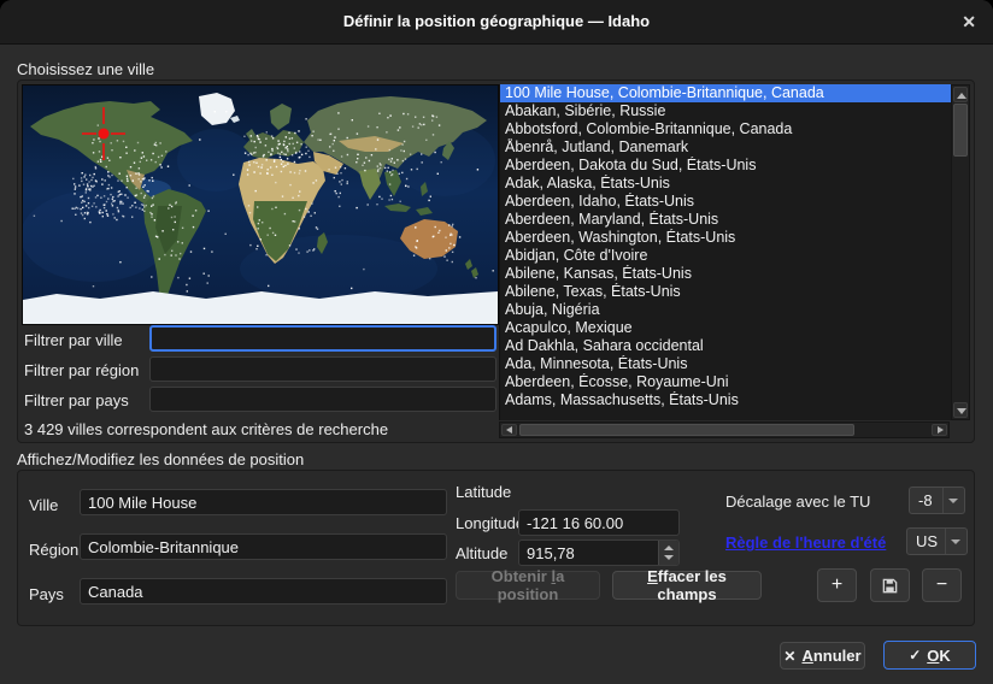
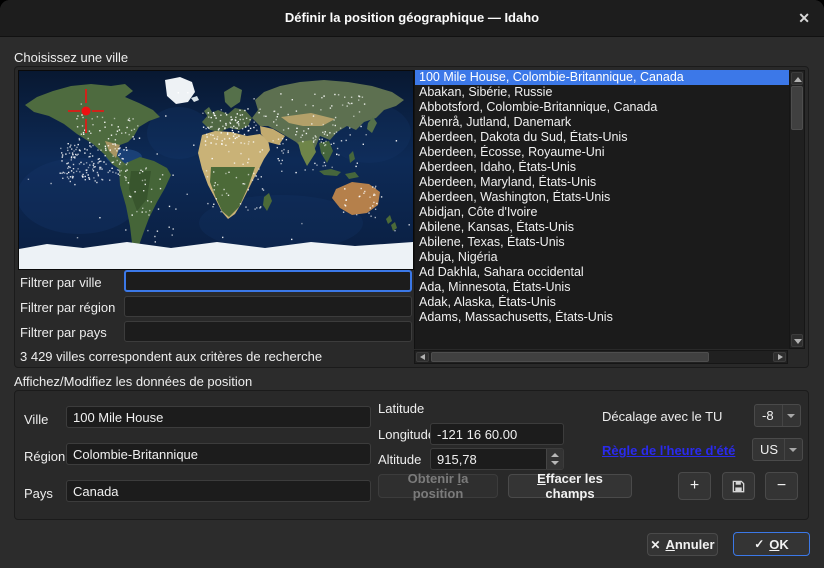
  Définir la position géographique — Idaho
  ✕
  Choisissez une ville
  100 Mile House, Colombie-Britannique, Canada
  Abakan, Sibérie, Russie
  Abbotsford, Colombie-Britannique, Canada
  Åbenrå, Jutland, Danemark
  Aberdeen, Dakota du Sud, États-Unis
- Adak, Alaska, États-Unis
+ Aberdeen, Écosse, Royaume-Uni
  Aberdeen, Idaho, États-Unis
  Aberdeen, Maryland, États-Unis
  Aberdeen, Washington, États-Unis
  Abidjan, Côte d'Ivoire
  Abilene, Kansas, États-Unis
  Abilene, Texas, États-Unis
  Abuja, Nigéria
- Acapulco, Mexique
  Ad Dakhla, Sahara occidental
  Ada, Minnesota, États-Unis
- Aberdeen, Écosse, Royaume-Uni
+ Adak, Alaska, États-Unis
  Adams, Massachusetts, États-Unis
  Filtrer par ville
  Filtrer par région
  Filtrer par pays
  3 429 villes correspondent aux critères de recherche
  Affichez/Modifiez les données de position
  Ville
  100 Mile House
  Région
  Colombie-Britannique
  Pays
  Canada
  Latitude
  Longitud
  -121 16 60.00
  Altitude
  915,78
  Obtenir la position
  Effacer les champs
  Décalage avec le TU
  -8
  Règle de l'heure d'été
  US
  +
  −
  ✕
  Annuler
  ✓
  OK
